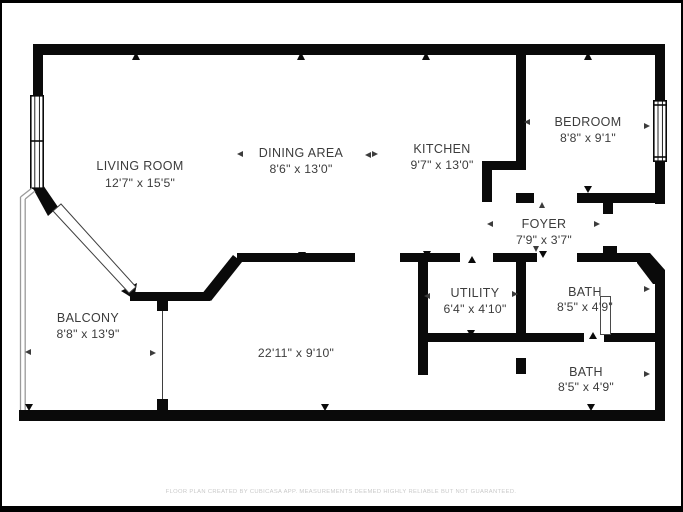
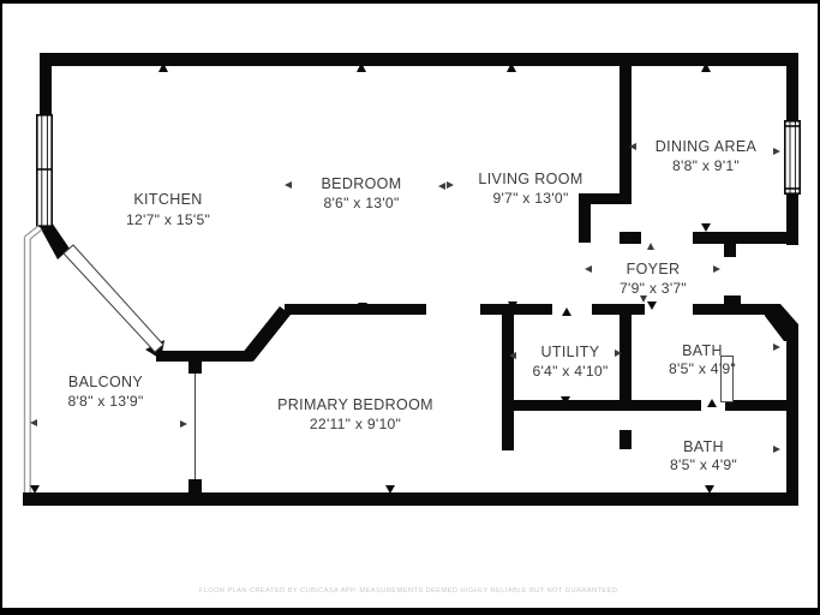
- LIVING ROOM
+ KITCHEN
  12'7" x 15'5"
- DINING AREA
+ BEDROOM
  8'6" x 13'0"
- KITCHEN
+ LIVING ROOM
  9'7" x 13'0"
- BEDROOM
+ DINING AREA
  8'8" x 9'1"
  FOYER
  7'9" x 3'7"
  BALCONY
  8'8" x 13'9"
+ PRIMARY BEDROOM
  22'11" x 9'10"
  UTILITY
  6'4" x 4'10"
  BATH
  8'5" x 4'9"
  BATH
  8'5" x 4'9"
